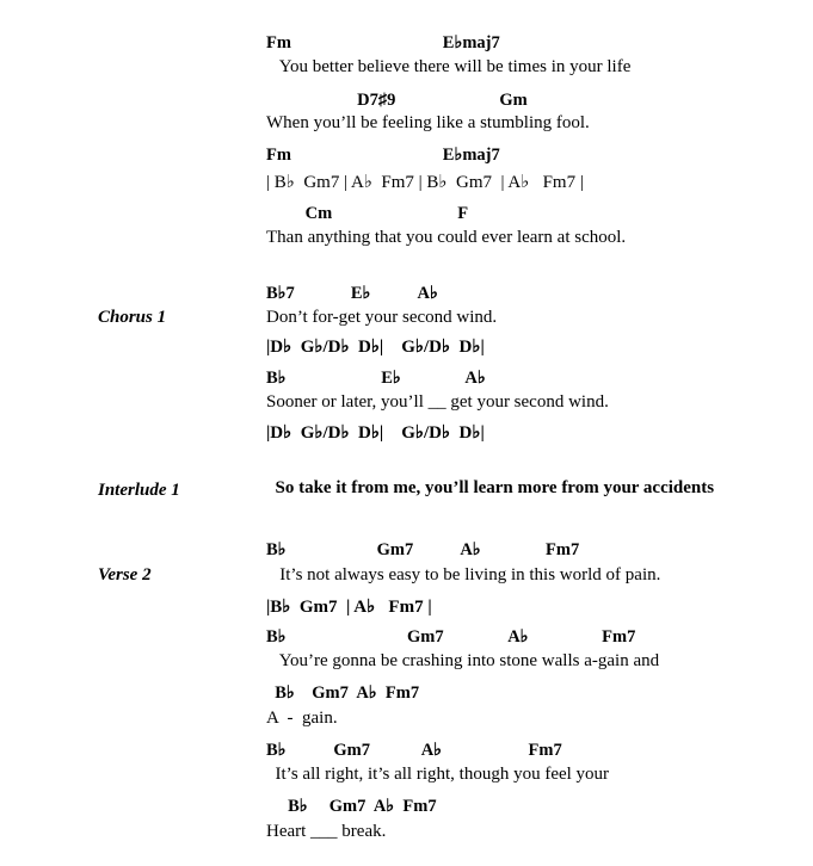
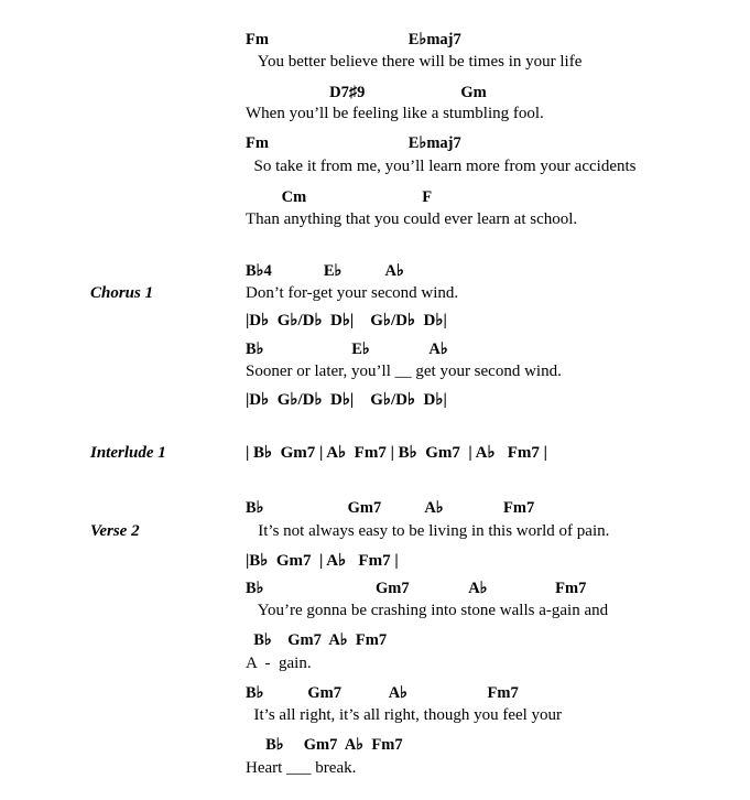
  Fm E♭maj7
  You better believe there will be times in your life
  D7♯9 Gm
  When you’ll be feeling like a stumbling fool.
  Fm E♭maj7
- | B♭ Gm7 | A♭ Fm7 | B♭ Gm7 | A♭ Fm7 |
+ So take it from me, you’ll learn more from your accidents
  Cm F
  Than anything that you could ever learn at school.
  Chorus 1
- B♭7 E♭ A♭
+ B♭4 E♭ A♭
  Don’t for-get your second wind.
  |D♭ G♭/D♭ D♭| G♭/D♭ D♭|
  B♭ E♭ A♭
  Sooner or later, you’ll __ get your second wind.
  |D♭ G♭/D♭ D♭| G♭/D♭ D♭|
  Interlude 1
- So take it from me, you’ll learn more from your accidents
+ | B♭ Gm7 | A♭ Fm7 | B♭ Gm7 | A♭ Fm7 |
  Verse 2
  B♭ Gm7 A♭ Fm7
  It’s not always easy to be living in this world of pain.
  |B♭ Gm7 | A♭ Fm7 |
  B♭ Gm7 A♭ Fm7
  You’re gonna be crashing into stone walls a-gain and
  B♭ Gm7 A♭ Fm7
  A - gain.
  B♭ Gm7 A♭ Fm7
  It’s all right, it’s all right, though you feel your
  B♭ Gm7 A♭ Fm7
  Heart ___ break.
